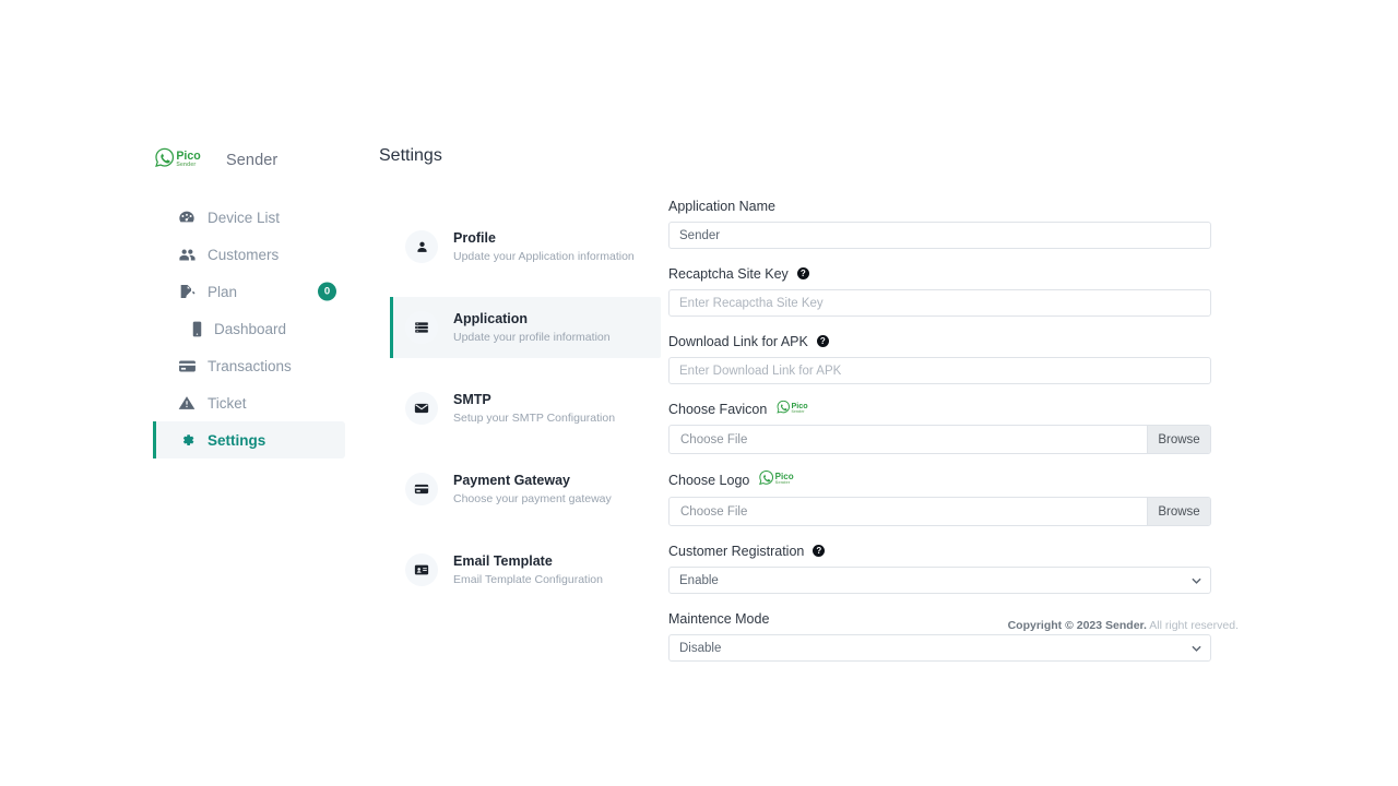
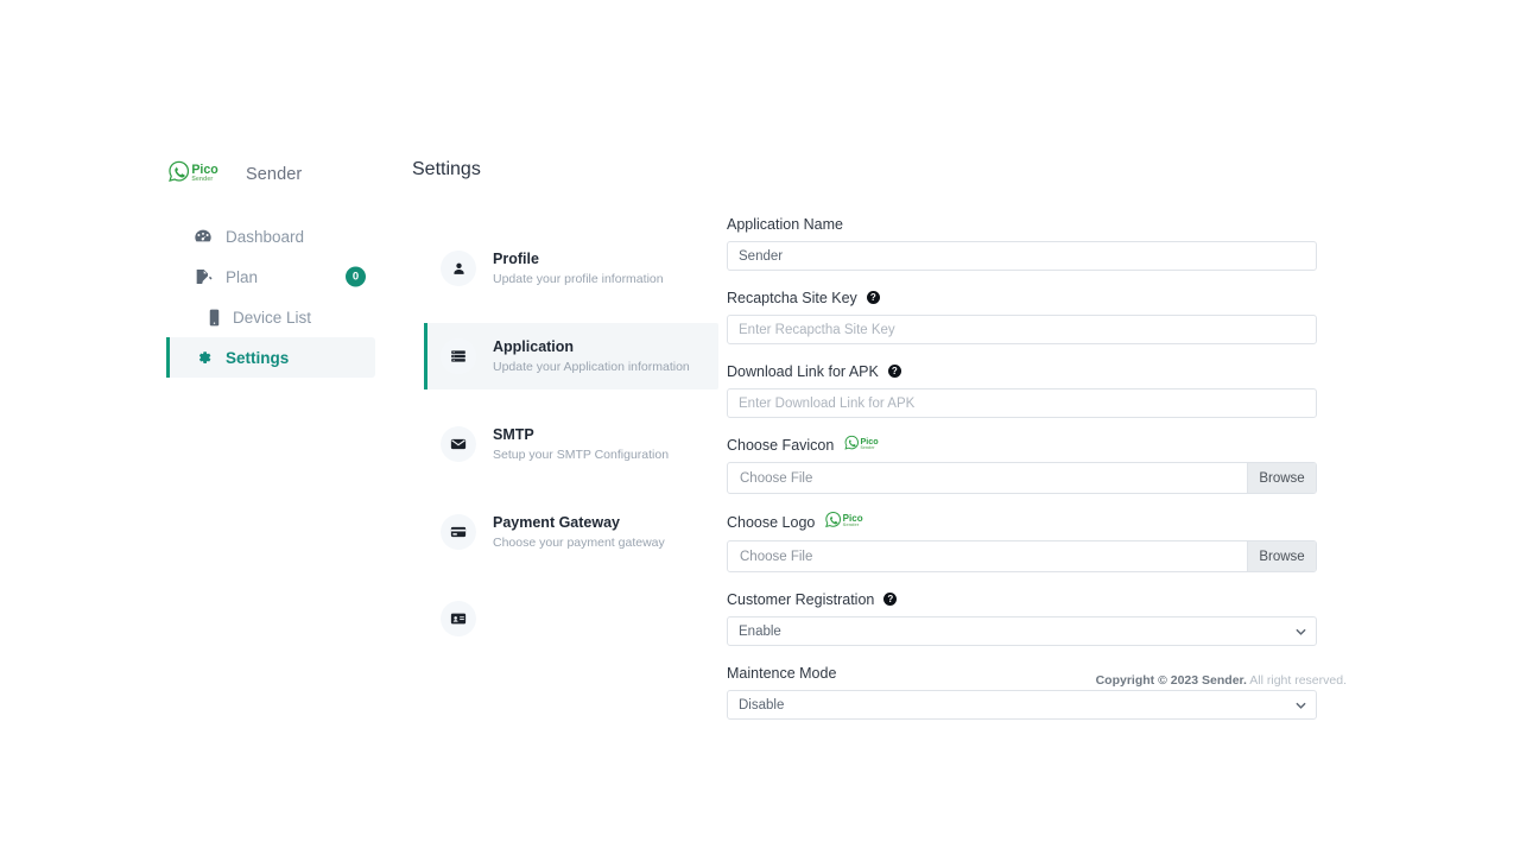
  Pico
  Sender
- Device List
+ Dashboard
- Customers
  Plan
  0
- Dashboard
+ Device List
- Transactions
- Ticket
  Settings
  Settings
  Profile
- Update your Application information
+ Update your profile information
  Application
- Update your profile information
+ Update your Application information
  SMTP
  Setup your SMTP Configuration
  Payment Gateway
  Choose your payment gateway
- Email Template
- Email Template Configuration
  Application Name
  Sender
  Recaptcha Site Key
  ?
  Enter Recapctha Site Key
  Download Link for APK
  ?
  Enter Download Link for APK
  Choose Favicon
  Pico
  Choose File
  Browse
  Choose Logo
  Pico
  Choose File
  Browse
  Customer Registration
  ?
  Enable
  Maintence Mode
  Disable
  Copyright © 2023 Sender. All right reserved.
